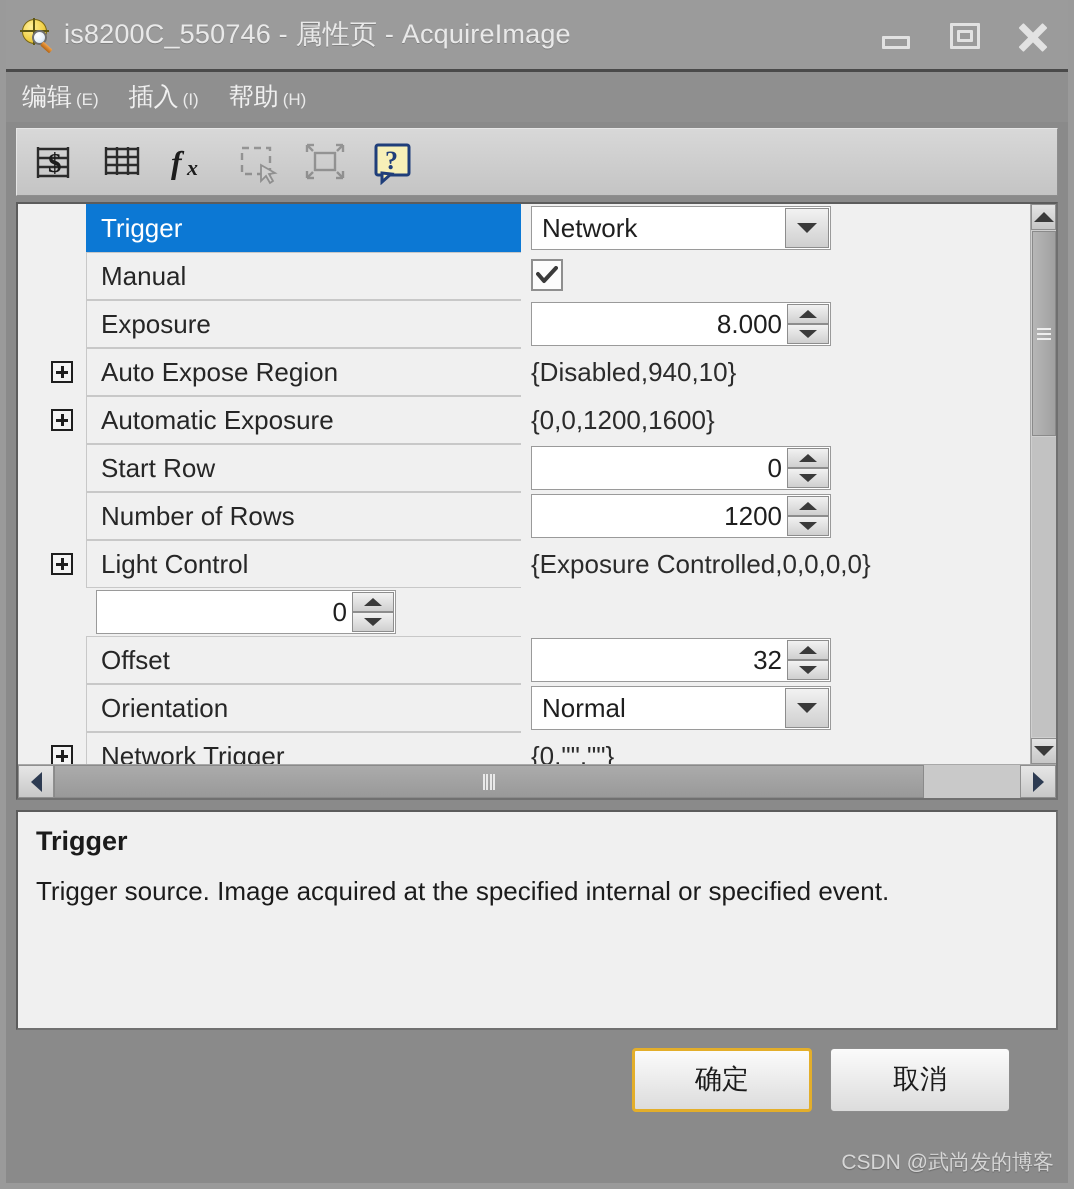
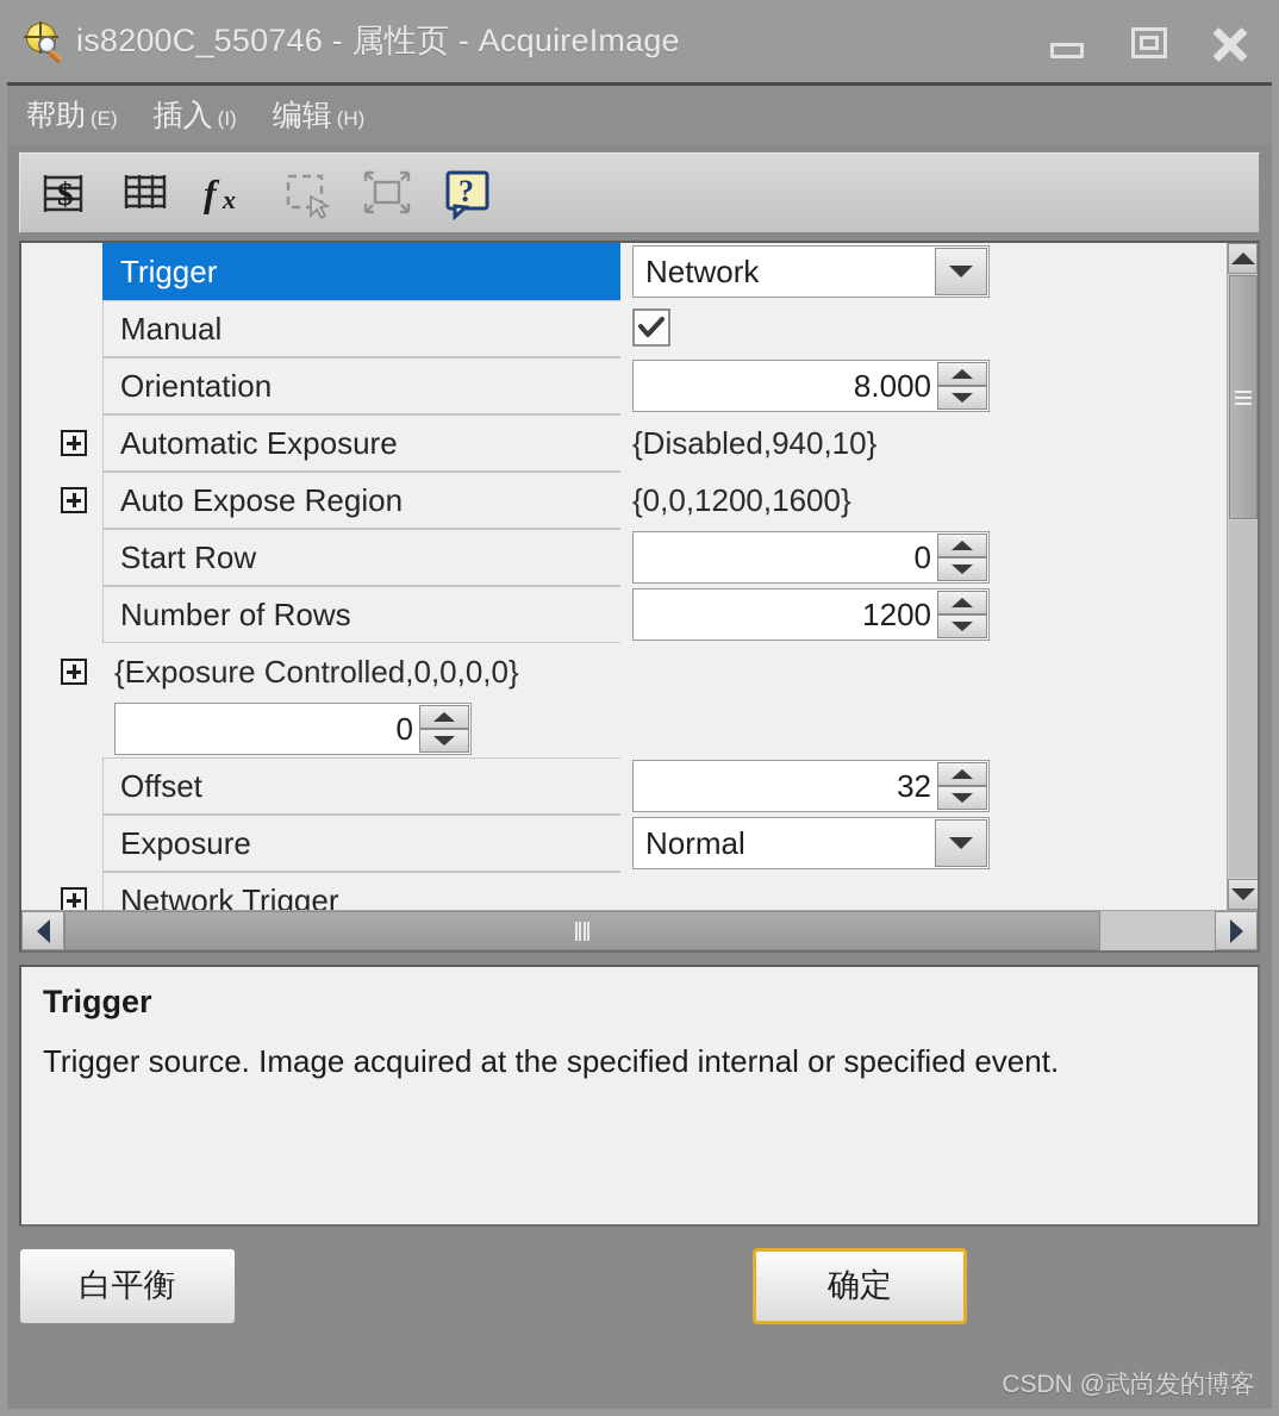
  is8200C_550746 - 属性页 - AcquireImage
- 编辑
+ 帮助
  (E)
  插入
  (I)
- 帮助
+ 编辑
  (H)
  $
  f
  x
  ?
  Trigger
  Network
  Manual
- Exposure
+ Orientation
  8.000
- Auto Expose Region
+ Automatic Exposure
  {Disabled,940,10}
- Automatic Exposure
+ Auto Expose Region
  {0,0,1200,1600}
  Start Row
  0
  Number of Rows
  1200
- Light Control
  {Exposure Controlled,0,0,0,0}
  0
  Offset
  32
- Orientation
+ Exposure
  Normal
  Network Trigger
- {0,"",""}
  Trigger
  Trigger source. Image acquired at the specified internal or specified event.
+ 白平衡
  确定
- 取消
  CSDN @武尚发的博客
